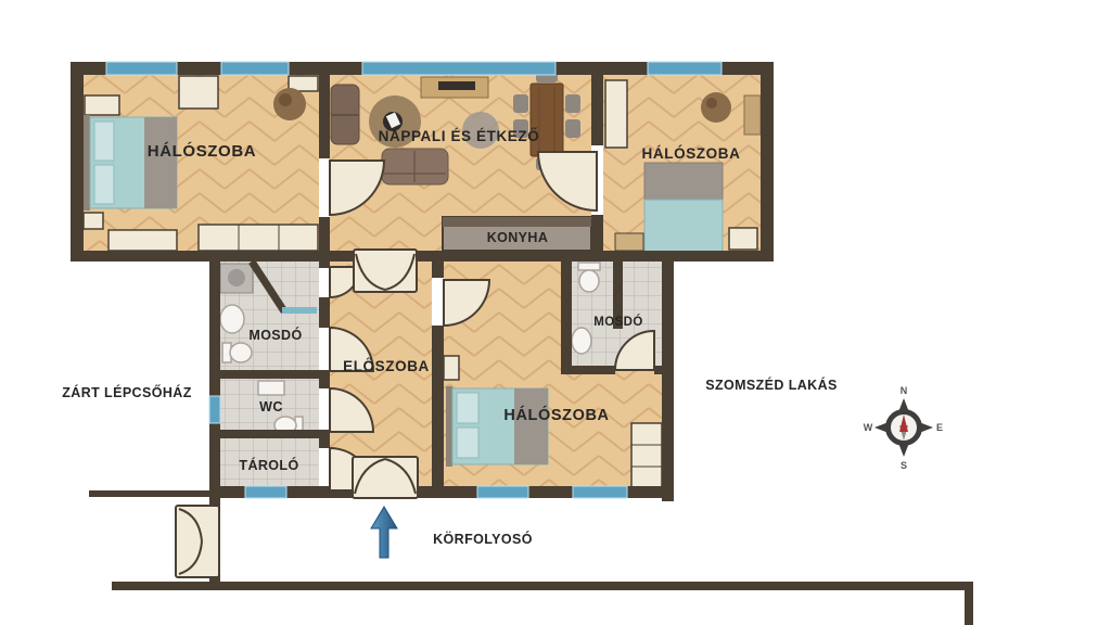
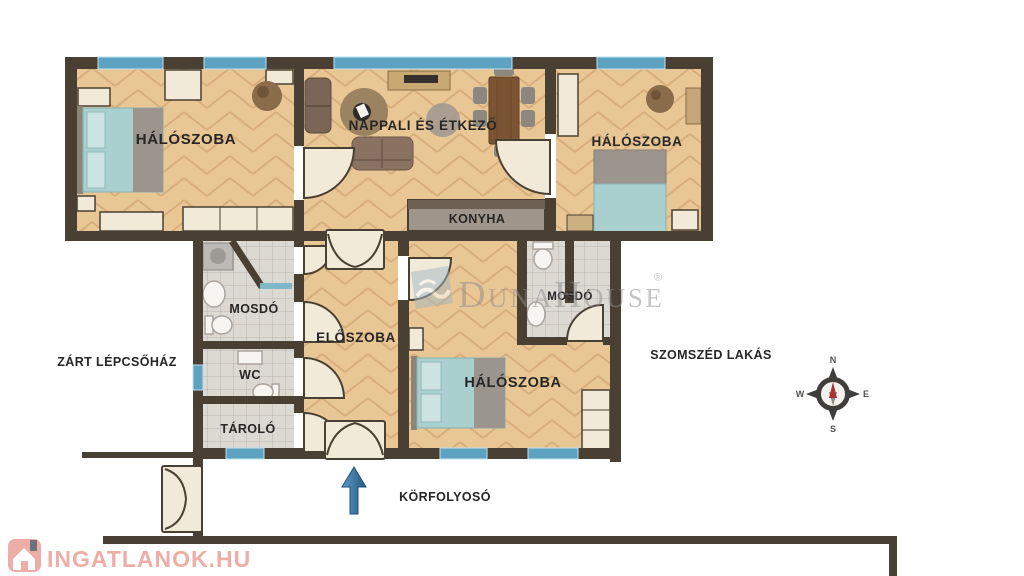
  HÁLÓSZOBA
  NAPPALI ÉS ÉTKEZŐ
  HÁLÓSZOBA
  KONYHA
  MOSDÓ
  ELŐSZOBA
  WC
  TÁROLÓ
  HÁLÓSZOBA
  MOSDÓ
  ZÁRT LÉPCSŐHÁZ
  SZOMSZÉD LAKÁS
  KÖRFOLYOSÓ
  N
  E
  S
  W
+ DUNAHOUSE
+ ®
+ INGATLANOK.HU
